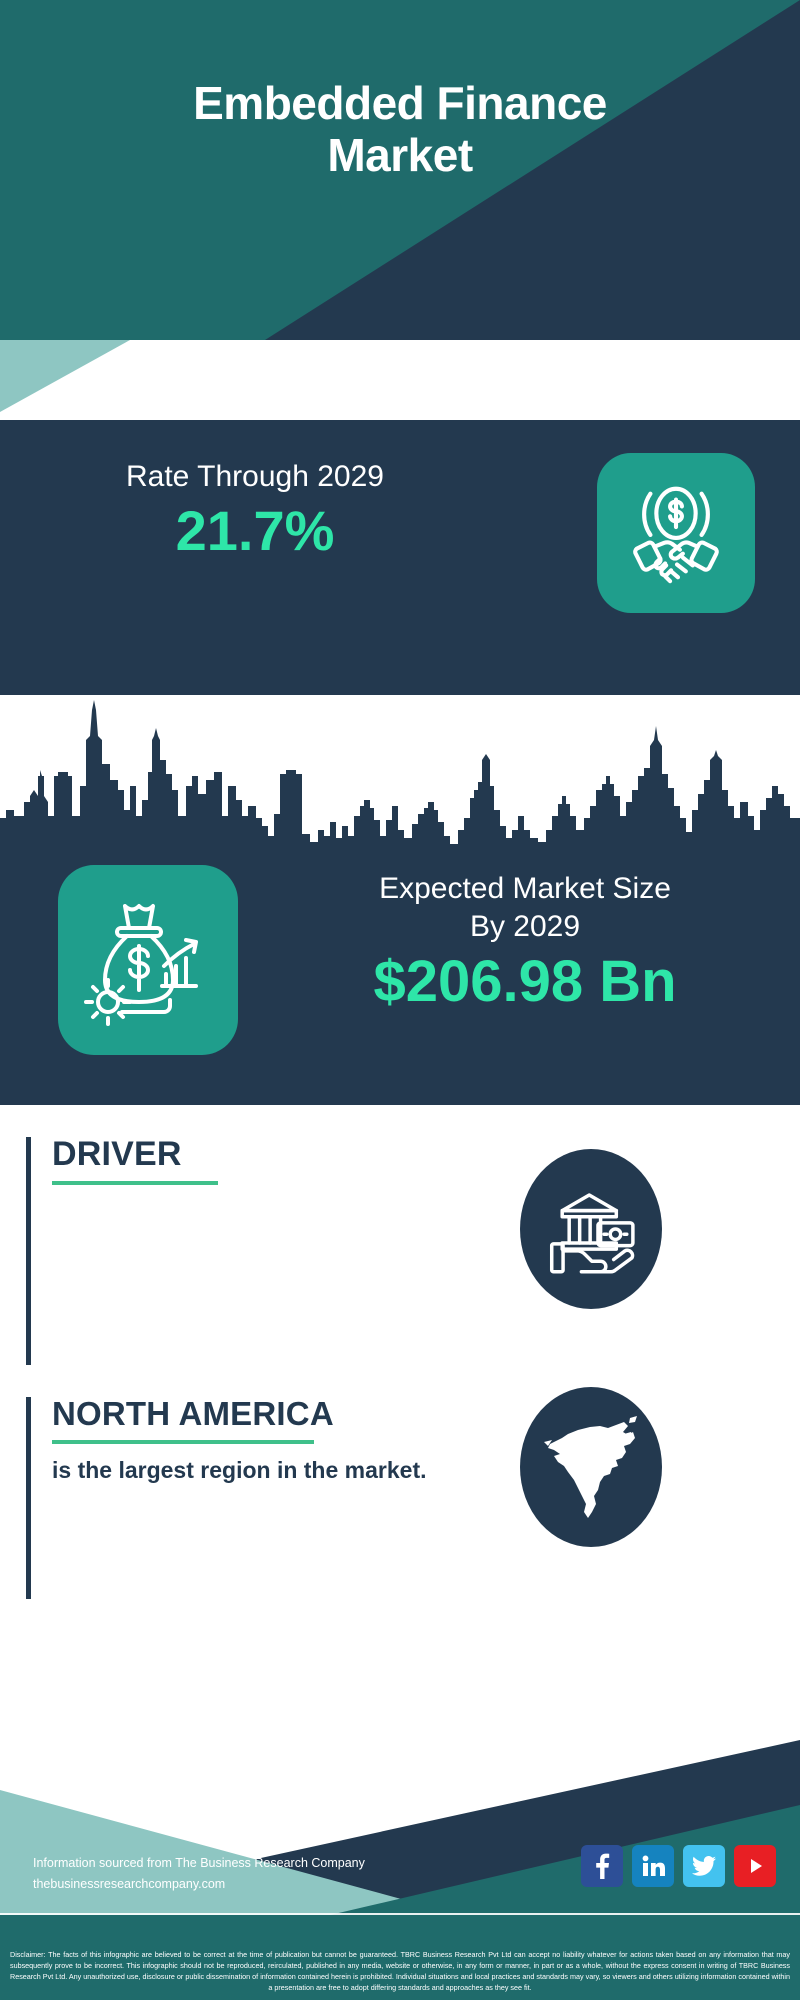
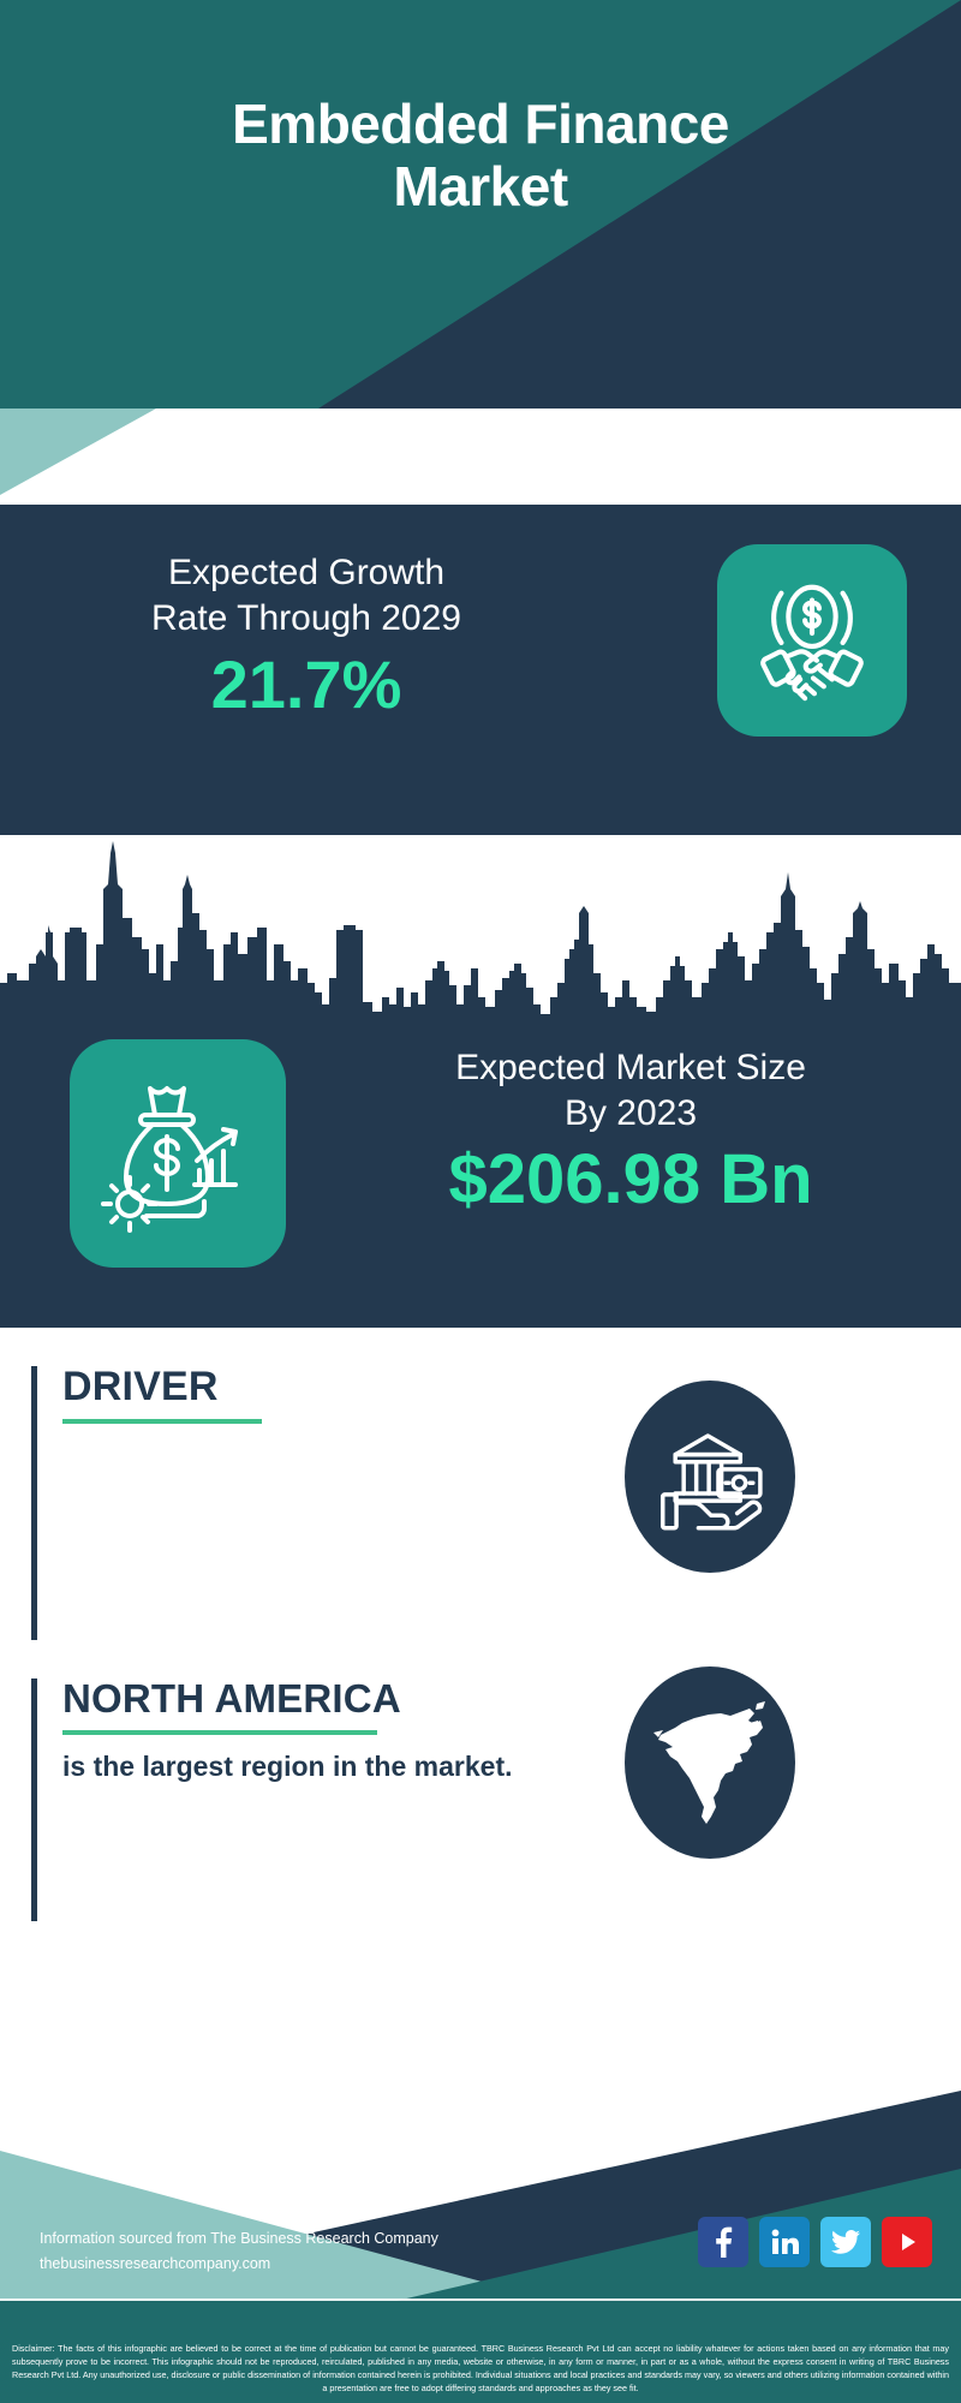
  Embedded Finance
  Market
+ Expected Growth
  Rate Through 2029
  21.7%
  Expected Market Size
- By 2029
+ By 2023
  $206.98 Bn
  DRIVER
  NORTH AMERICA
  is the largest region in the market.
  Information sourced from The Business Research Company
  thebusinessresearchcompany.com
  Disclaimer: The facts of this infographic are believed to be correct at the time of publication but cannot be guaranteed. TBRC Business Research Pvt Ltd can accept no liability whatever for actions taken based on any information that may subsequently prove to be incorrect. This infographic should not be reproduced, reirculated, published in any media, website or otherwise, in any form or manner, in part or as a whole, without the express consent in writing of TBRC Business Research Pvt Ltd. Any unauthorized use, disclosure or public dissemination of information contained herein is prohibited. Individual situations and local practices and standards may vary, so viewers and others utilizing information contained within a presentation are free to adopt differing standards and approaches as they see fit.
